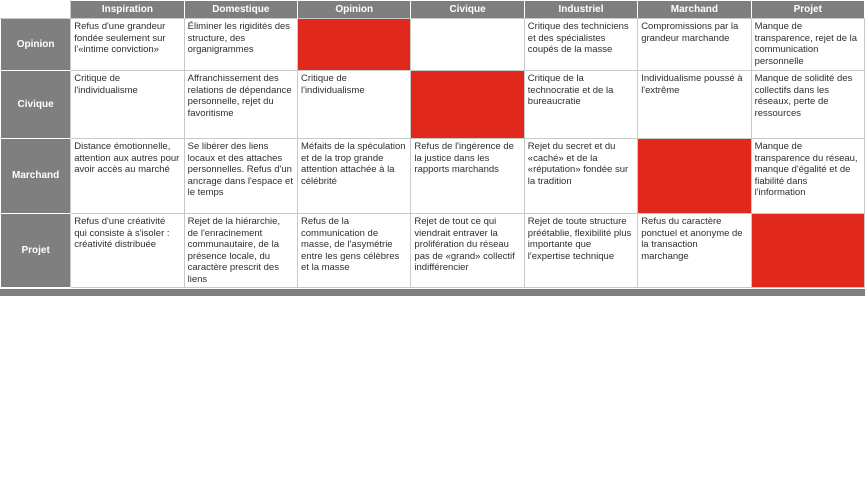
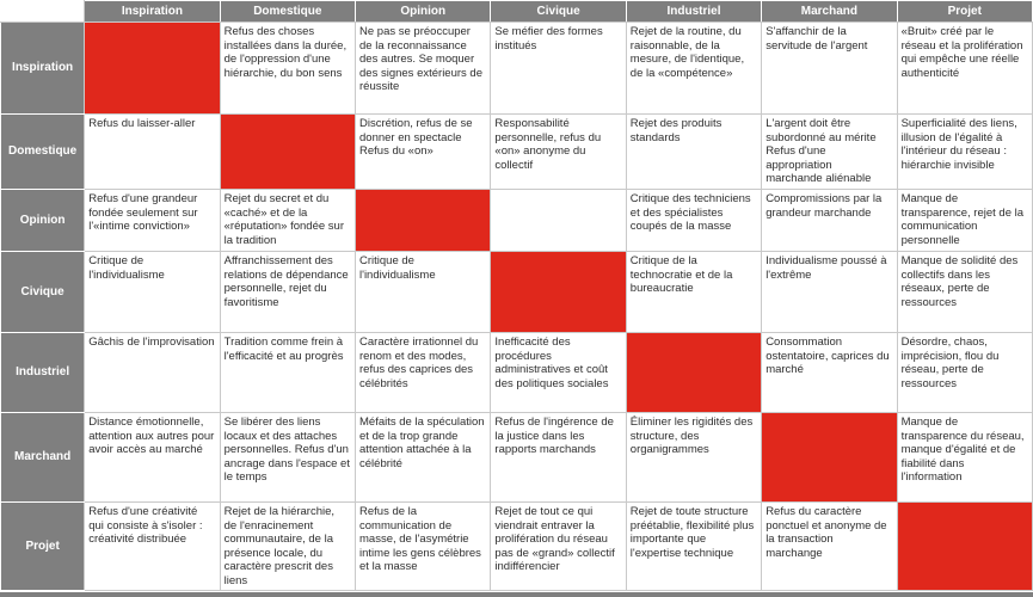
  	Inspiration	Domestique	Opinion	Civique	Industriel	Marchand	Projet
+ Inspiration		Refus des choses installées dans la durée, de l'oppression d'une hiérarchie, du bon sens	Ne pas se préoccuper de la reconnaissance des autres. Se moquer des signes extérieurs de réussite	Se méfier des formes institués	Rejet de la routine, du raisonnable, de la mesure, de l'identique, de la «compétence»	S'affanchir de la servitude de l'argent	«Bruit» créé par le réseau et la prolifération qui empêche une réelle authenticité
+ Domestique	Refus du laisser-aller		Discrétion, refus de se donner en spectacle Refus du «on»	Responsabilité personnelle, refus du «on» anonyme du collectif	Rejet des produits standards	L'argent doit être subordonné au mérite Refus d'une appropriation marchande aliénable	Superficialité des liens, illusion de l'égalité à l'intérieur du réseau : hiérarchie invisible
- Opinion	Refus d'une grandeur fondée seulement sur l'«intime conviction»	Éliminer les rigidités des structure, des organigrammes			Critique des techniciens et des spécialistes coupés de la masse	Compromissions par la grandeur marchande	Manque de transparence, rejet de la communication personnelle
+ Opinion	Refus d'une grandeur fondée seulement sur l'«intime conviction»	Rejet du secret et du «caché» et de la «réputation» fondée sur la tradition			Critique des techniciens et des spécialistes coupés de la masse	Compromissions par la grandeur marchande	Manque de transparence, rejet de la communication personnelle
  Civique	Critique de l'individualisme	Affranchissement des relations de dépendance personnelle, rejet du favoritisme	Critique de l'individualisme		Critique de la technocratie et de la bureaucratie	Individualisme poussé à l'extrême	Manque de solidité des collectifs dans les réseaux, perte de ressources
+ Industriel	Gâchis de l'improvisation	Tradition comme frein à l'efficacité et au progrès	Caractère irrationnel du renom et des modes, refus des caprices des célébrités	Inefficacité des procédures administratives et coût des politiques sociales		Consommation ostentatoire, caprices du marché	Désordre, chaos, imprécision, flou du réseau, perte de ressources
- Marchand	Distance émotionnelle, attention aux autres pour avoir accès au marché	Se libérer des liens locaux et des attaches personnelles. Refus d'un ancrage dans l'espace et le temps	Méfaits de la spéculation et de la trop grande attention attachée à la célébrité	Refus de l'ingérence de la justice dans les rapports marchands	Rejet du secret et du «caché» et de la «réputation» fondée sur la tradition		Manque de transparence du réseau, manque d'égalité et de fiabilité dans l'information
+ Marchand	Distance émotionnelle, attention aux autres pour avoir accès au marché	Se libérer des liens locaux et des attaches personnelles. Refus d'un ancrage dans l'espace et le temps	Méfaits de la spéculation et de la trop grande attention attachée à la célébrité	Refus de l'ingérence de la justice dans les rapports marchands	Éliminer les rigidités des structure, des organigrammes		Manque de transparence du réseau, manque d'égalité et de fiabilité dans l'information
- Projet	Refus d'une créativité qui consiste à s'isoler : créativité distribuée	Rejet de la hiérarchie, de l'enracinement communautaire, de la présence locale, du caractère prescrit des liens	Refus de la communication de masse, de l'asymétrie entre les gens célèbres et la masse	Rejet de tout ce qui viendrait entraver la prolifération du réseau pas de «grand» collectif indifférencier	Rejet de toute structure préétablie, flexibilité plus importante que l'expertise technique	Refus du caractère ponctuel et anonyme de la transaction marchange
+ Projet	Refus d'une créativité qui consiste à s'isoler : créativité distribuée	Rejet de la hiérarchie, de l'enracinement communautaire, de la présence locale, du caractère prescrit des liens	Refus de la communication de masse, de l'asymétrie intime les gens célèbres et la masse	Rejet de tout ce qui viendrait entraver la prolifération du réseau pas de «grand» collectif indifférencier	Rejet de toute structure préétablie, flexibilité plus importante que l'expertise technique	Refus du caractère ponctuel et anonyme de la transaction marchange
